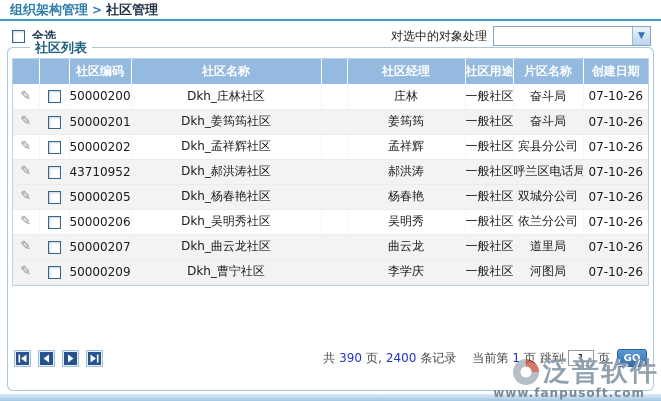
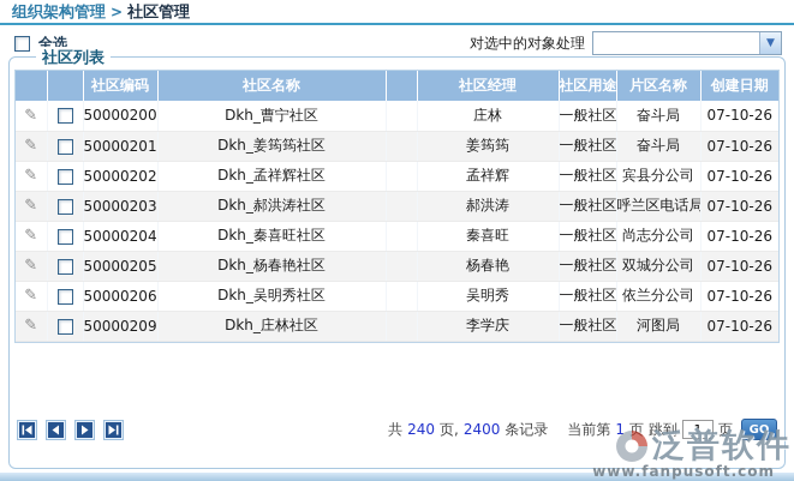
  组织架构管理
  >
  社区管理
  全选
  对选中的对象处理
  ▼
  社区列表
  		社区编码	社区名称		社区经理	社区用途	片区名称	创建日期
- ✎		50000200	Dkh_庄林社区		庄林	一般社区	奋斗局	07-10-26
+ ✎		50000200	Dkh_曹宁社区		庄林	一般社区	奋斗局	07-10-26
  ✎		50000201	Dkh_姜筠筠社区		姜筠筠	一般社区	奋斗局	07-10-26
  ✎		50000202	Dkh_孟祥辉社区		孟祥辉	一般社区	宾县分公司	07-10-26
- ✎		43710952	Dkh_郝洪涛社区		郝洪涛	一般社区	呼兰区电话局	07-10-26
+ ✎		50000203	Dkh_郝洪涛社区		郝洪涛	一般社区	呼兰区电话局	07-10-26
+ ✎		50000204	Dkh_秦喜旺社区		秦喜旺	一般社区	尚志分公司	07-10-26
  ✎		50000205	Dkh_杨春艳社区		杨春艳	一般社区	双城分公司	07-10-26
  ✎		50000206	Dkh_吴明秀社区		吴明秀	一般社区	依兰分公司	07-10-26
- ✎		50000207	Dkh_曲云龙社区		曲云龙	一般社区	道里局	07-10-26
- ✎		50000209	Dkh_曹宁社区		李学庆	一般社区	河图局	07-10-26
+ ✎		50000209	Dkh_庄林社区		李学庆	一般社区	河图局	07-10-26
  共
- 390
+ 240
  页,
  2400
  条记录
  当前第
  1
  页
  跳到
  1
  页
  GO
  泛普软件
  www.fanpusoft.com
